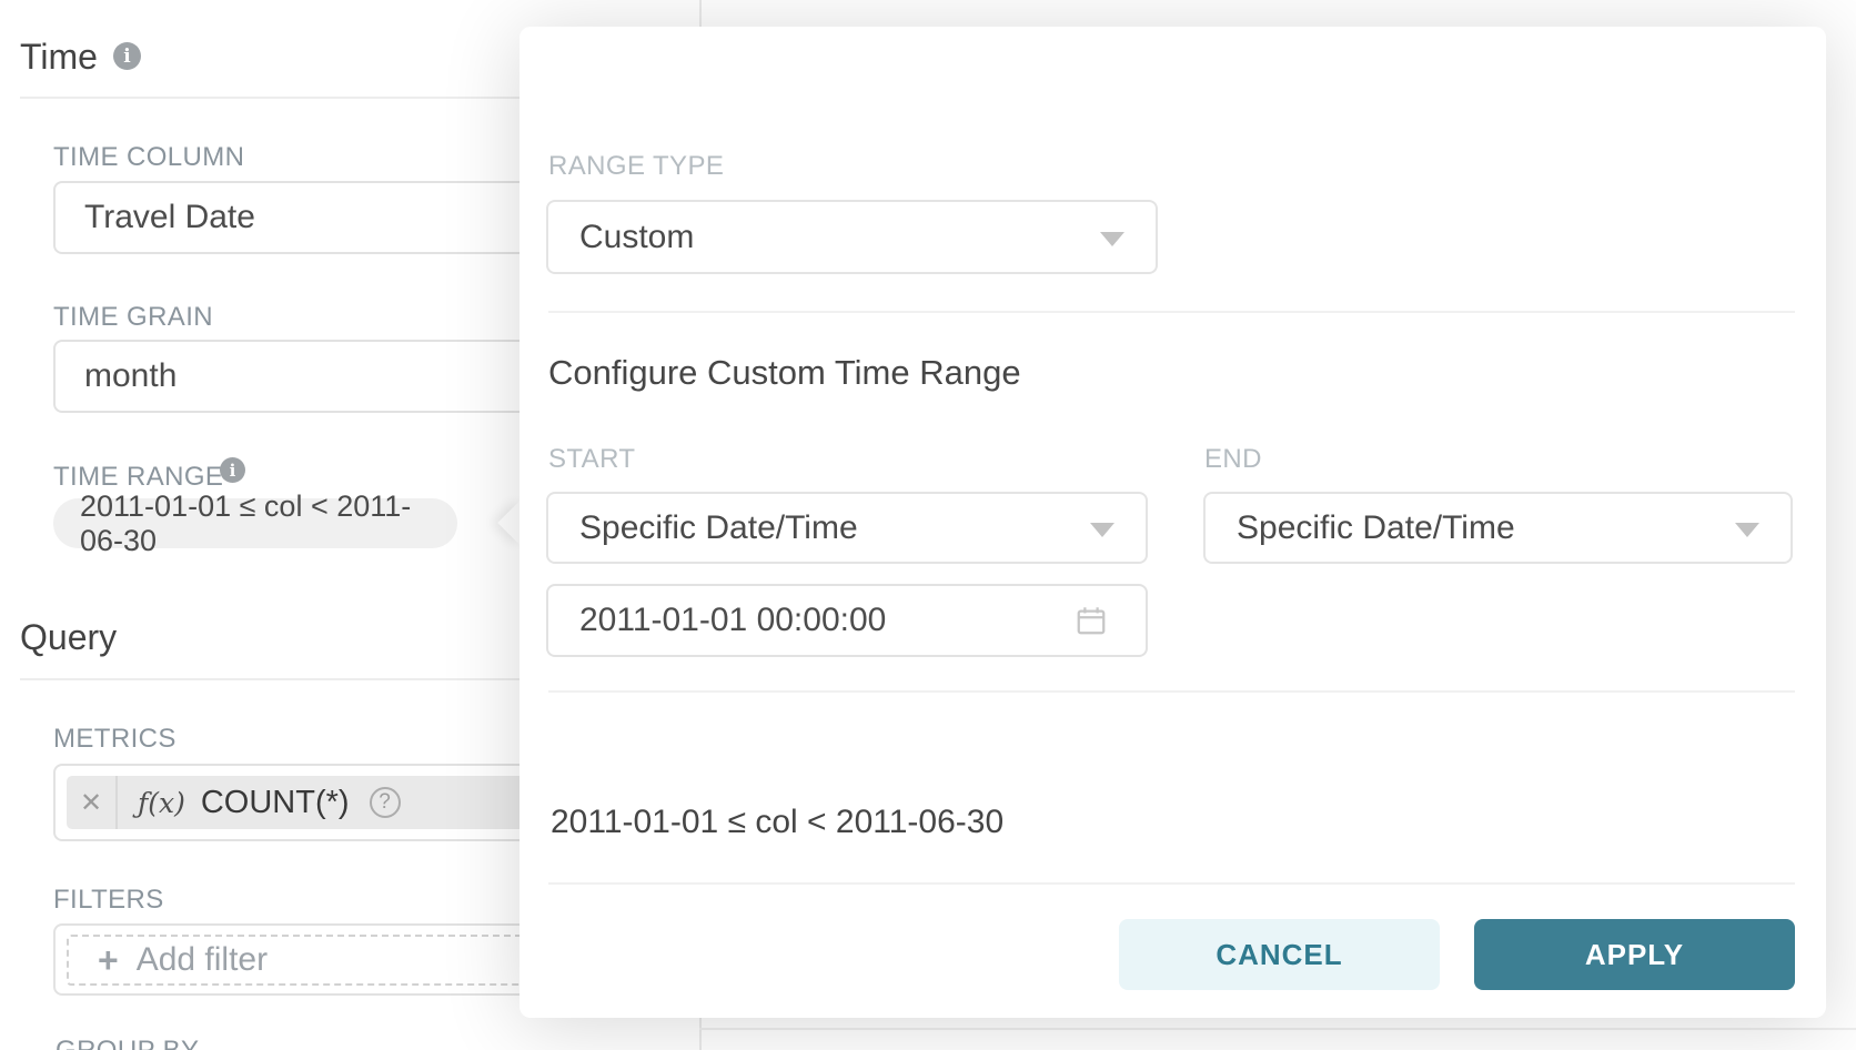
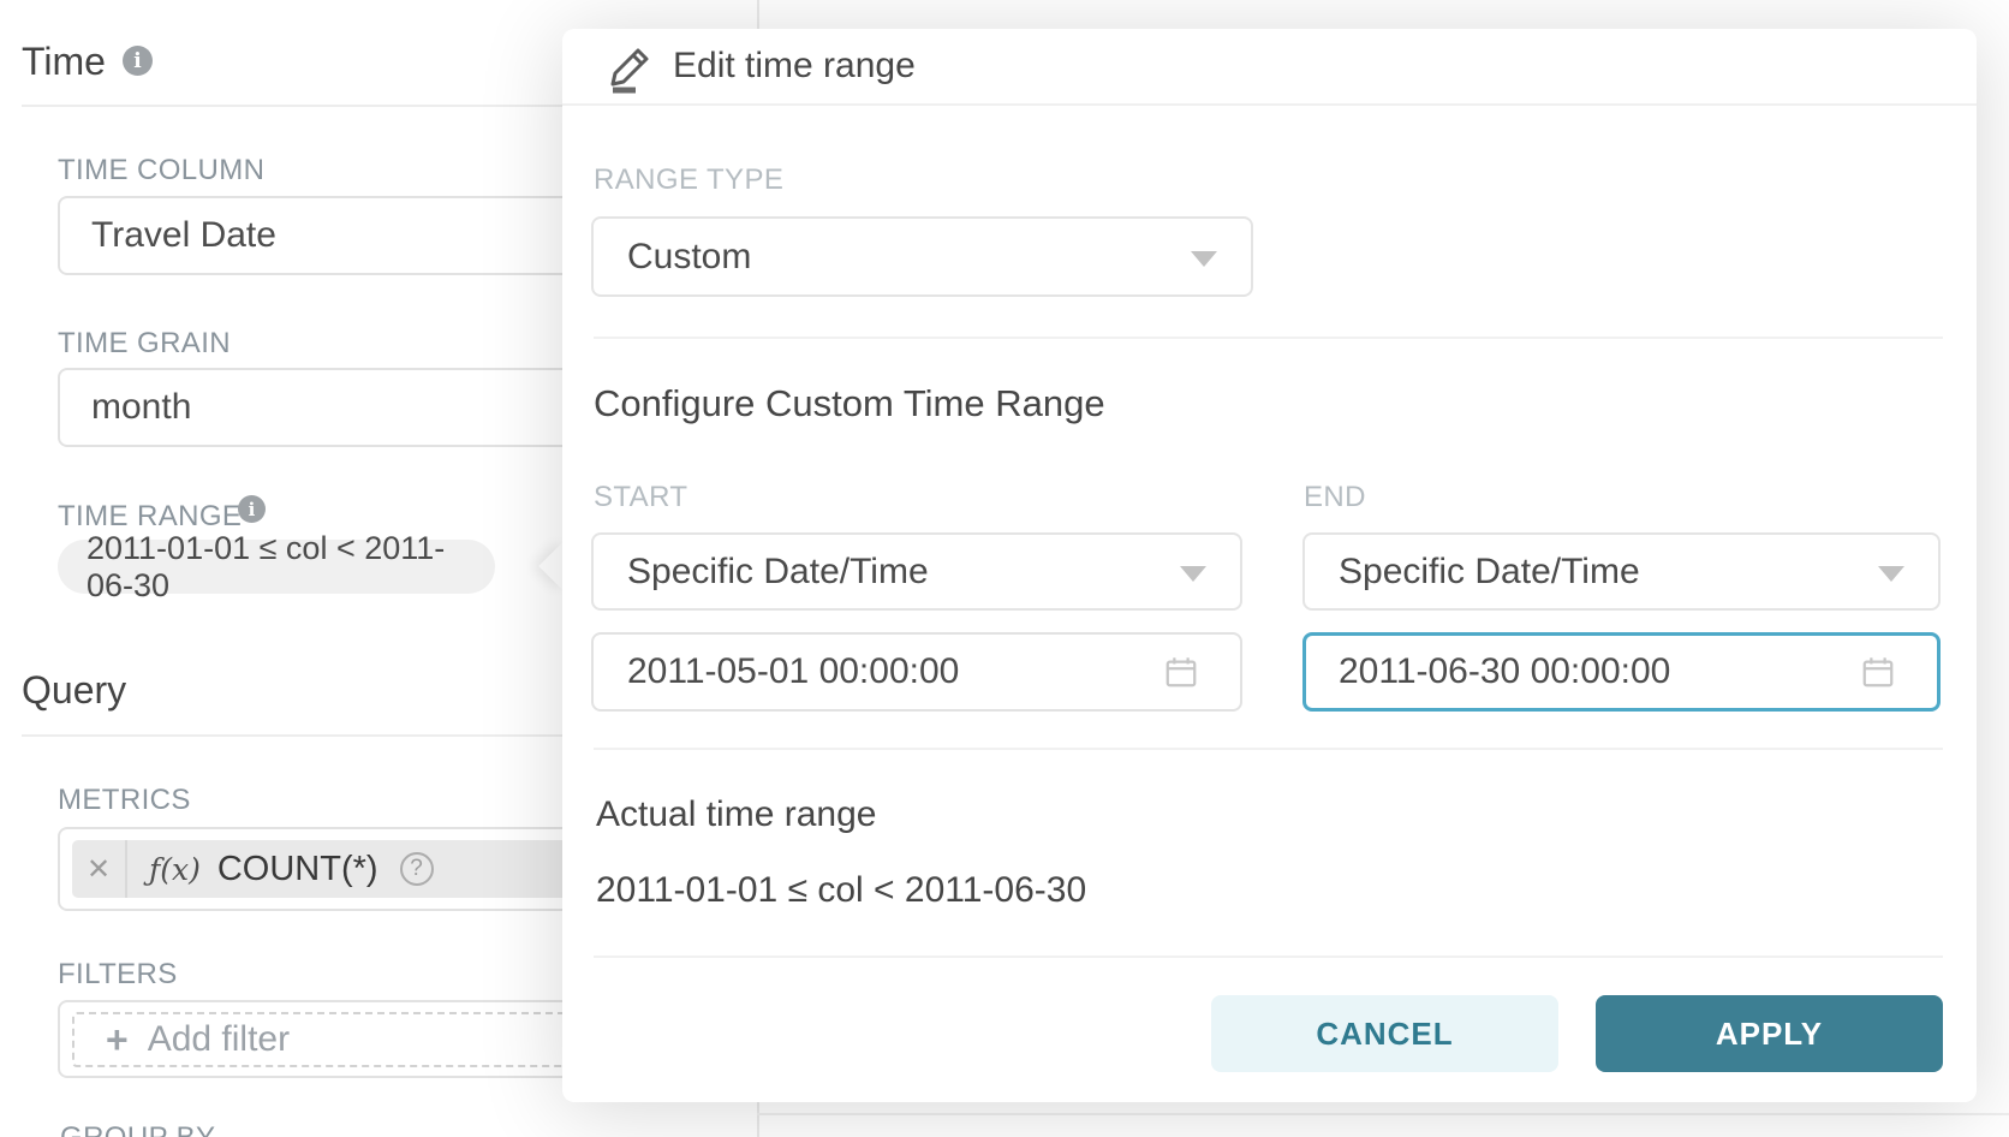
  Time
  i
  TIME COLUMN
  Travel Date
  TIME GRAIN
  month
  TIME RANGE
  i
  2011-01-01 ≤ col < 2011-06-30
  Query
  METRICS
  ✕
  ƒ(x)
  COUNT(*)
  ?
  FILTERS
  +
  Add filter
+ Edit time range
  RANGE TYPE
  Custom
  Configure Custom Time Range
  START
  END
  Specific Date/Time
  Specific Date/Time
- 2011-01-01 00:00:00
+ 2011-05-01 00:00:00
+ 2011-06-30 00:00:00
+ Actual time range
  2011-01-01 ≤ col < 2011-06-30
  CANCEL
  APPLY
